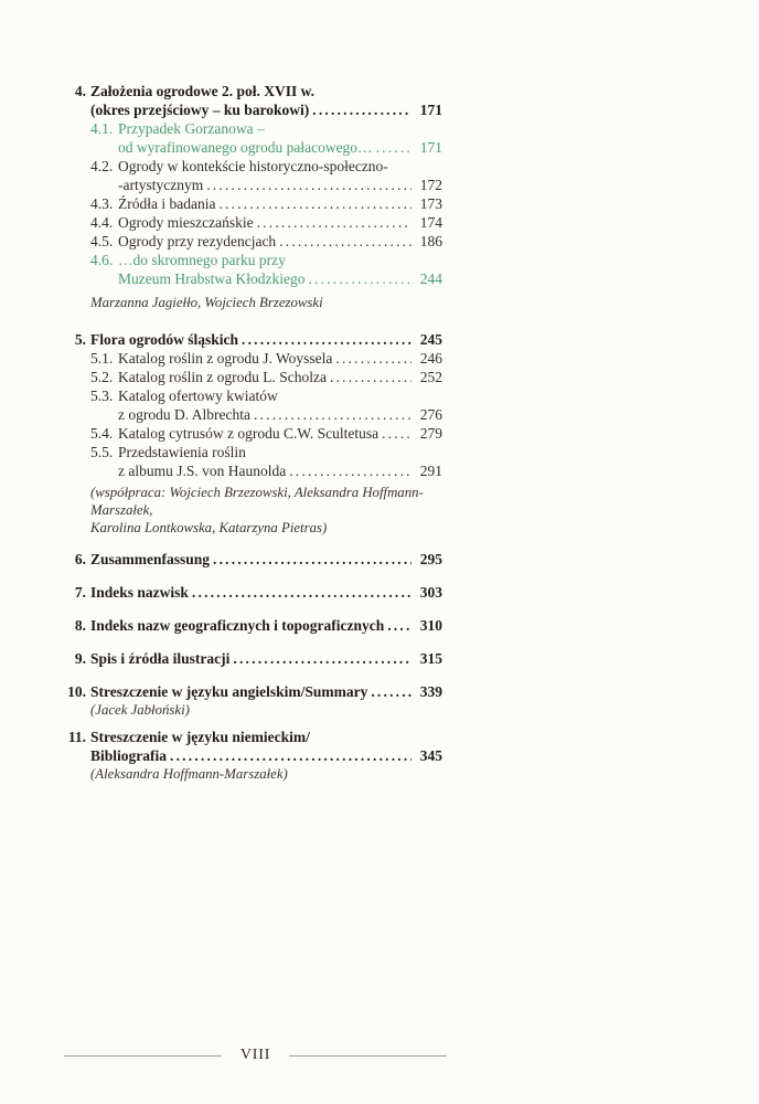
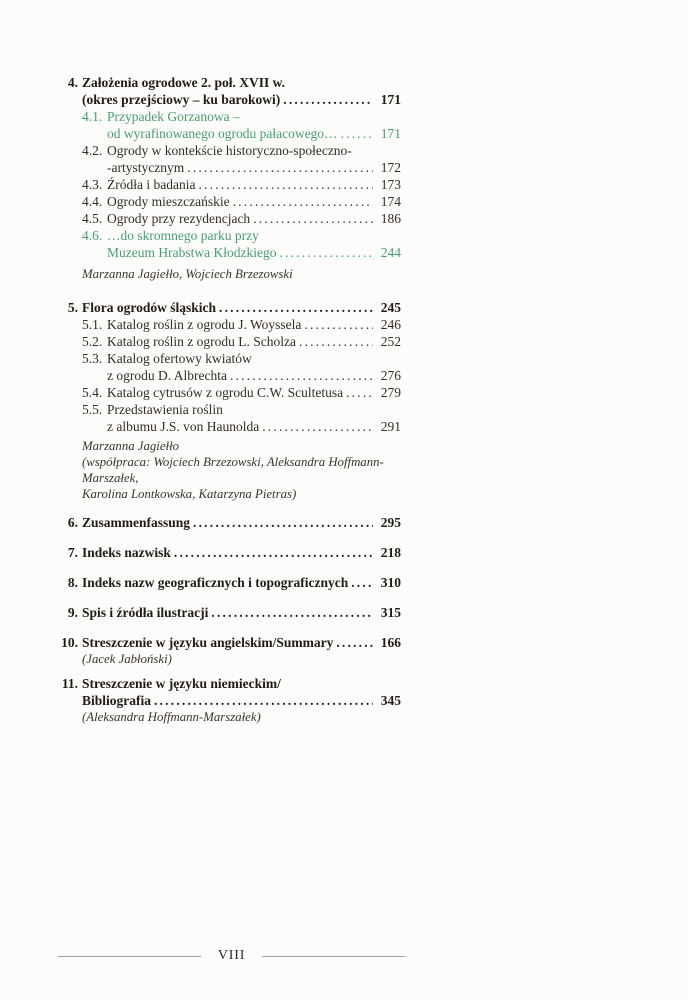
  4.
  Założenia ogrodowe 2. poł. XVII w.
  (okres przejściowy – ku barokowi)
  171
  4.1.
  Przypadek Gorzanowa –
  od wyrafinowanego ogrodu pałacowego…
  171
  4.2.
  Ogrody w kontekście historyczno-społeczno-
  -artystycznym
  172
  4.3.
  Źródła i badania
  173
  4.4.
  Ogrody mieszczańskie
  174
  4.5.
  Ogrody przy rezydencjach
  186
  4.6.
  …do skromnego parku przy
  Muzeum Hrabstwa Kłodzkiego
  244
  Marzanna Jagiełło, Wojciech Brzezowski
  5.
  Flora ogrodów śląskich
  245
  5.1.
  Katalog roślin z ogrodu J. Woyssela
  246
  5.2.
  Katalog roślin z ogrodu L. Scholza
  252
  5.3.
  Katalog ofertowy kwiatów
  z ogrodu D. Albrechta
  276
  5.4.
  Katalog cytrusów z ogrodu C.W. Scultetusa
  279
  5.5.
  Przedstawienia roślin
  z albumu J.S. von Haunolda
  291
+ Marzanna Jagiełło
  (współpraca: Wojciech Brzezowski, Aleksandra Hoffmann-Marszałek,
  Karolina Lontkowska, Katarzyna Pietras)
  6.
  Zusammenfassung
  295
  7.
  Indeks nazwisk
- 303
+ 218
  8.
  Indeks nazw geograficznych i topograficznych
  310
  9.
  Spis i źródła ilustracji
  315
  10.
  Streszczenie w języku angielskim/Summary
- 339
+ 166
  (Jacek Jabłoński)
  11.
  Streszczenie w języku niemieckim/
  Bibliografia
  345
  (Aleksandra Hoffmann-Marszałek)
  VIII
